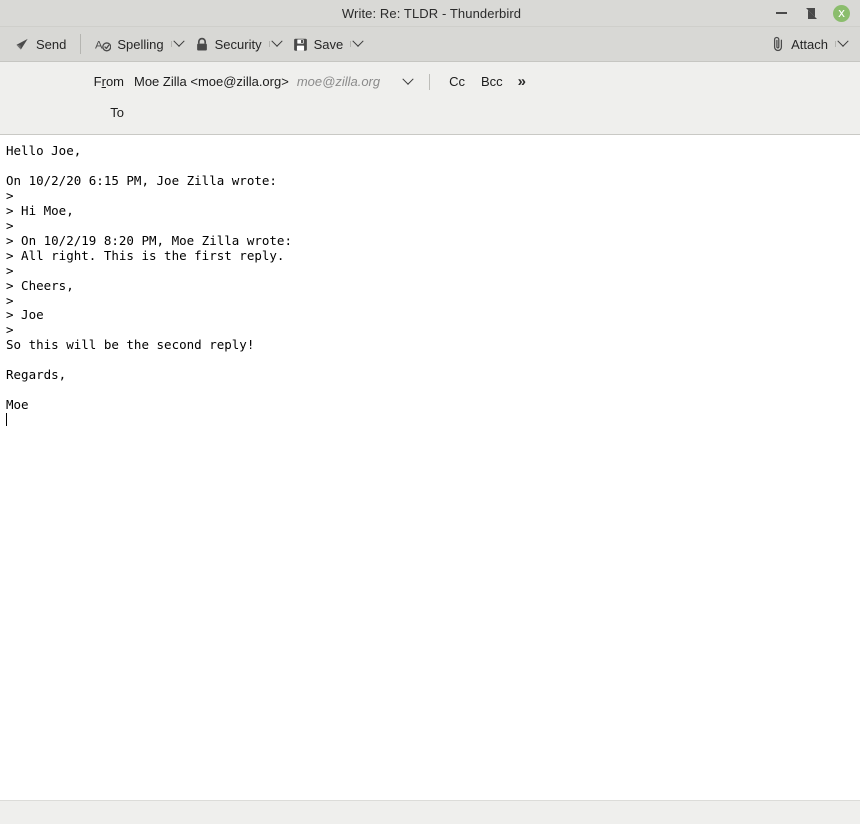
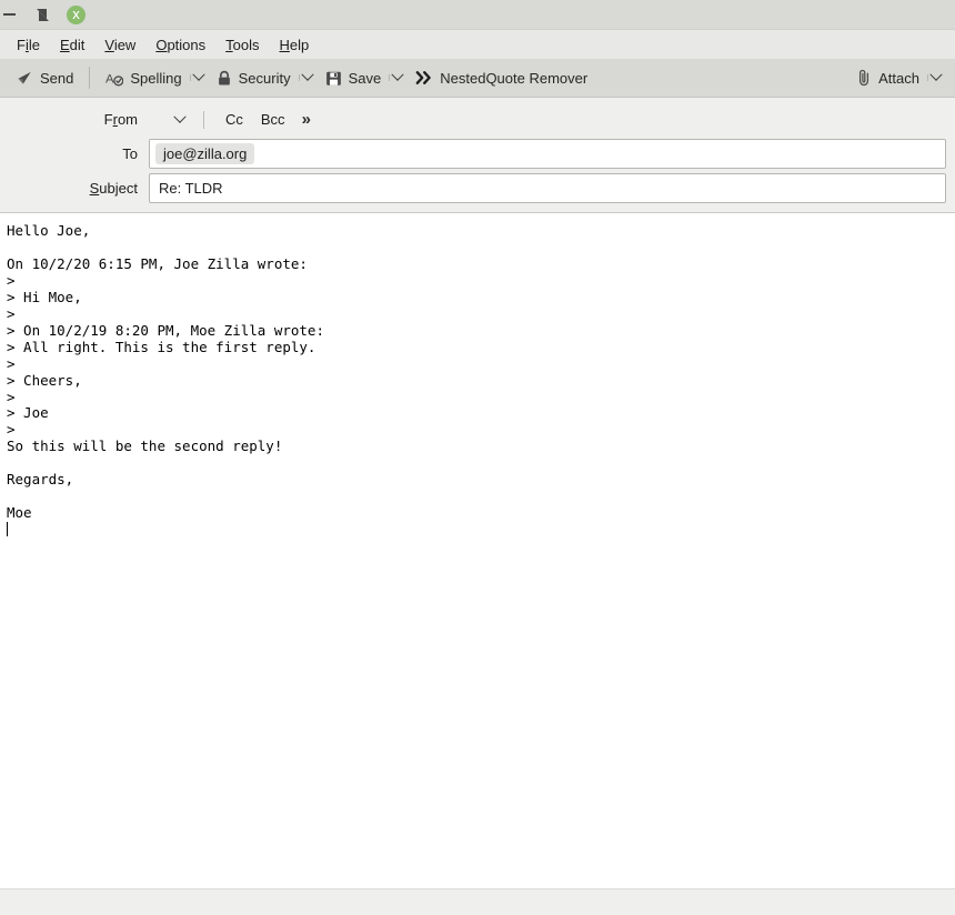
- Write: Re: TLDR - Thunderbird
  x
+ File
+ Edit
+ View
+ Options
+ Tools
+ Help
  Send
  A
  Spelling
  Security
  Save
+ NestedQuote Remover
  Attach
  From
- Moe Zilla <moe@zilla.org>
- moe@zilla.org
  Cc
  Bcc
  »
  To
+ joe@zilla.org
+ Subject
+ Re: TLDR
  Hello Joe,
  On 10/2/20 6:15 PM, Joe Zilla wrote:
  >
  > Hi Moe,
  >
  > On 10/2/19 8:20 PM, Moe Zilla wrote:
  > All right. This is the first reply.
  >
  > Cheers,
  >
  > Joe
  >
  So this will be the second reply!
  Regards,
  Moe
